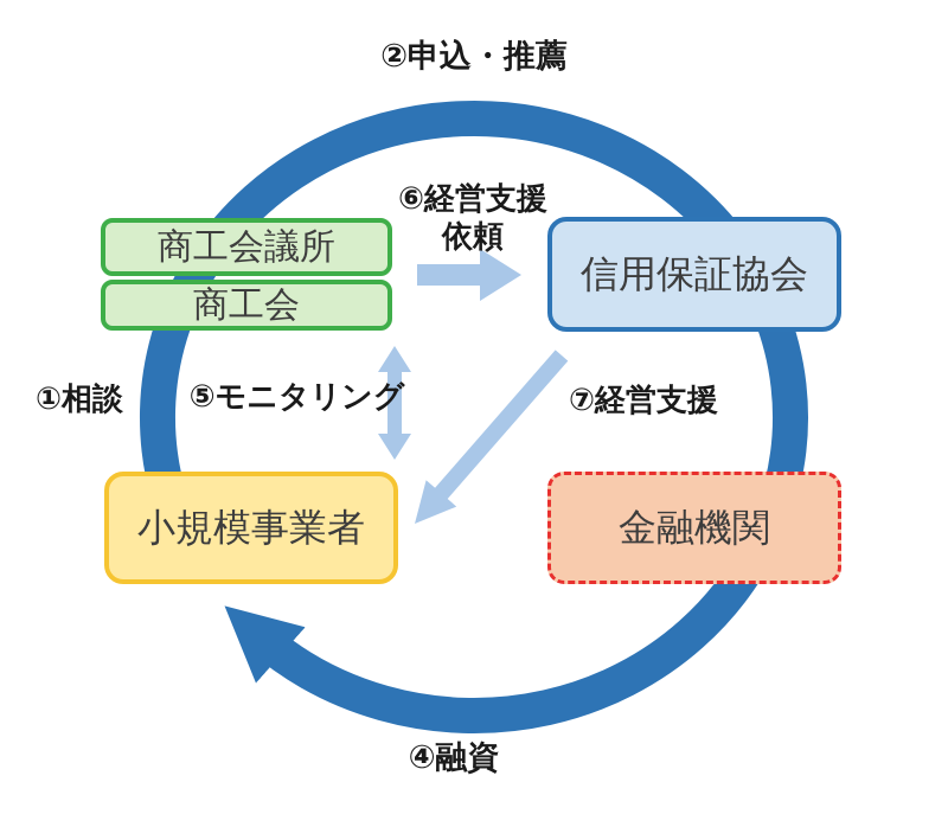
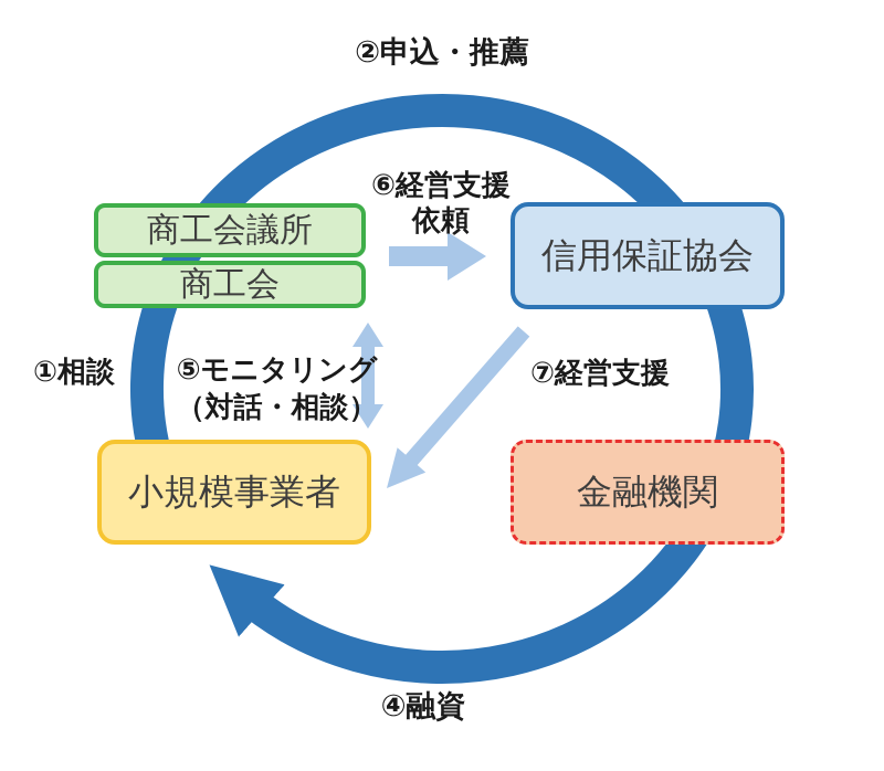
  商工会議所
  商工会
  信用保証協会
  小規模事業者
  金融機関
  ②申込・推薦
  ①相談
  ④融資
  ⑤モニタリング
+ （対話・相談）
  ⑥経営支援
  依頼
  ⑦経営支援
